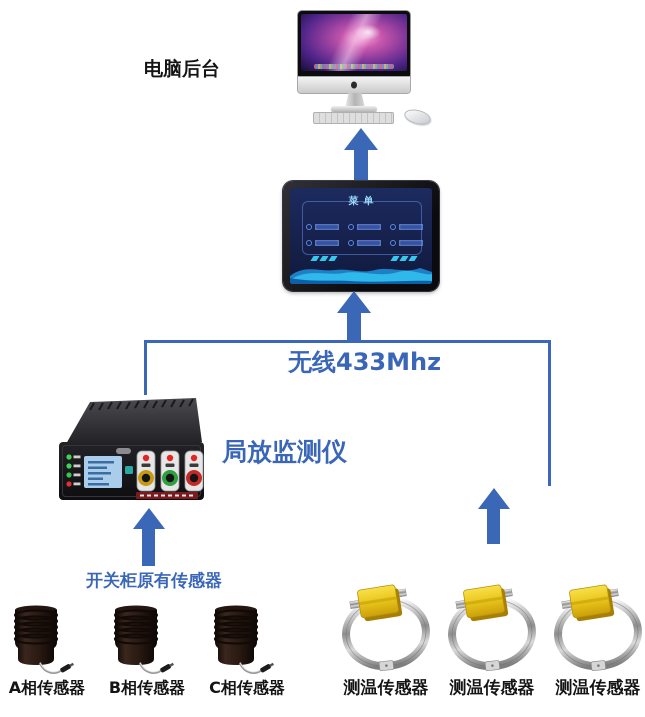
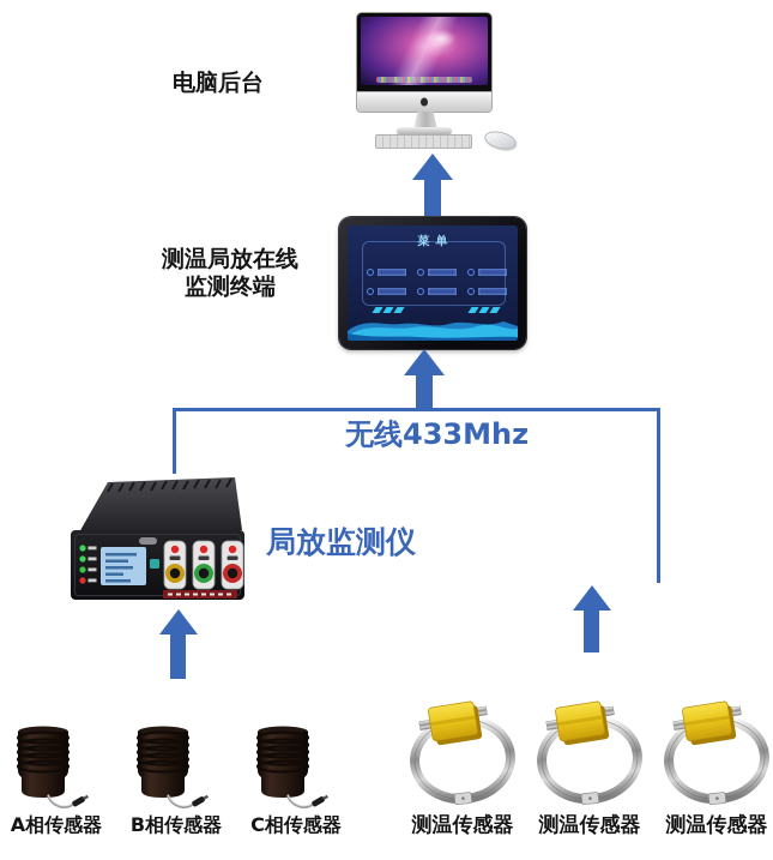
  电脑后台
  菜单
+ 测温局放在线
+ 监测终端
  无线433Mhz
  局放监测仪
- 开关柜原有传感器
  A相传感器
  B相传感器
  C相传感器
  测温传感器
  测温传感器
  测温传感器
